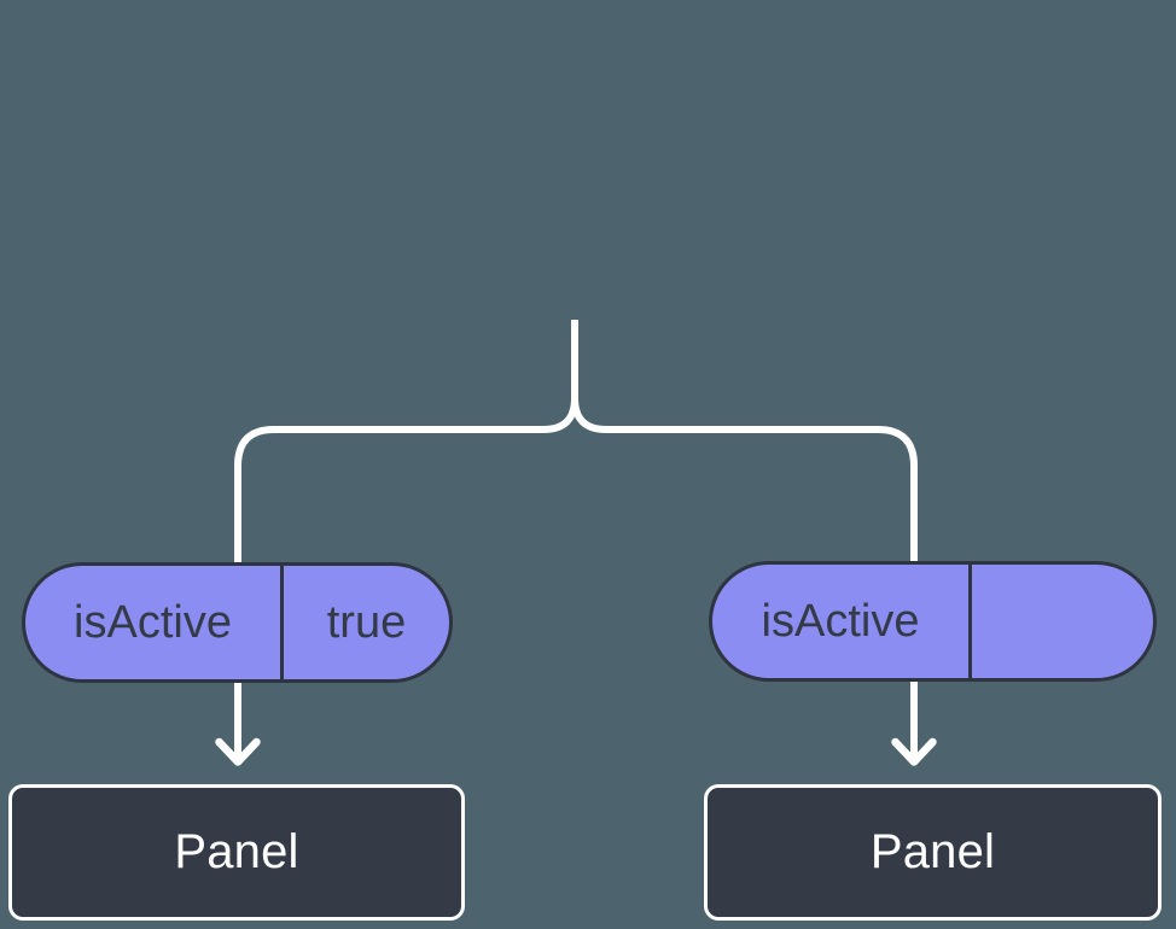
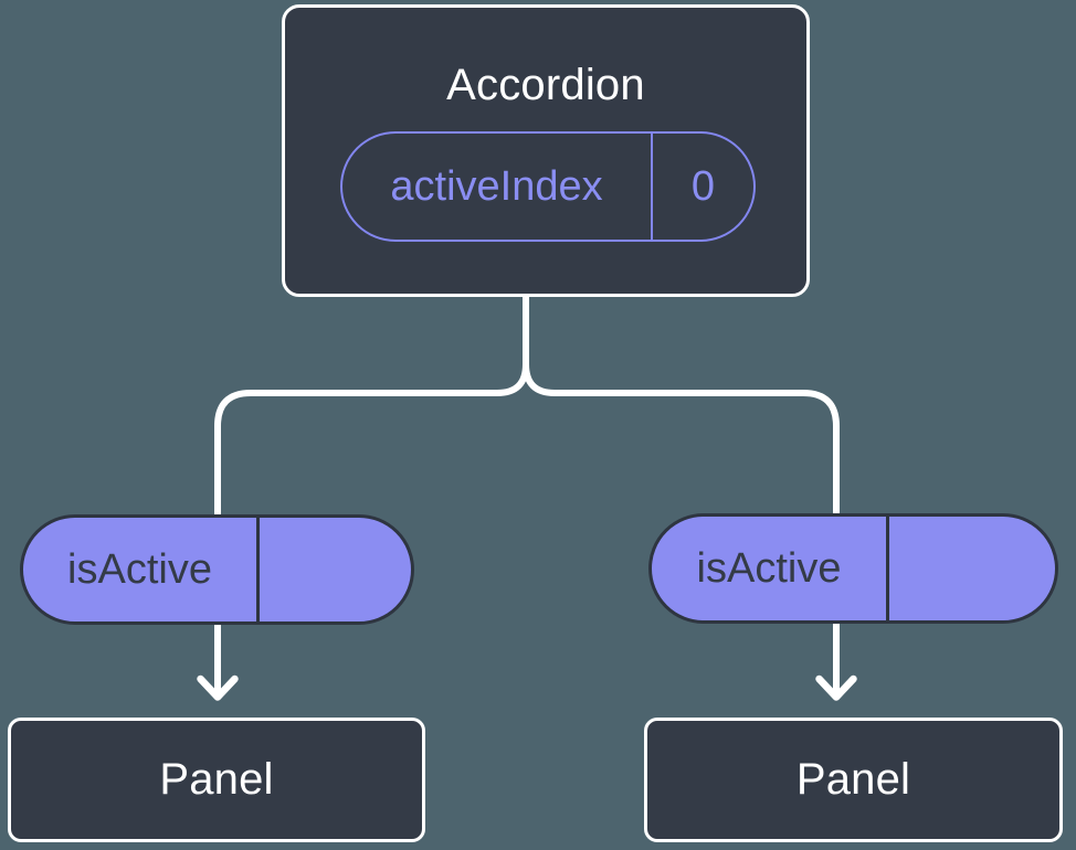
+ Accordion
+ activeIndex
+ 0
  isActive
- true
  isActive
  Panel
  Panel
